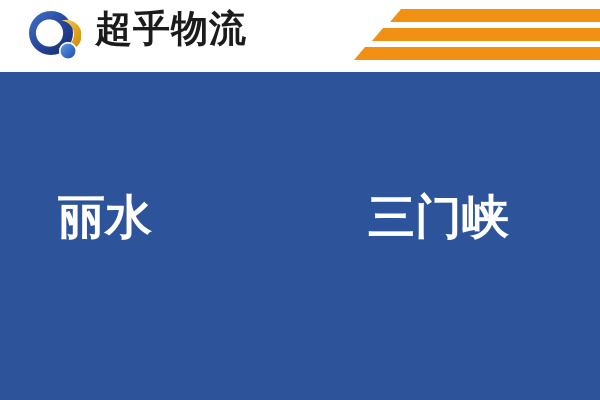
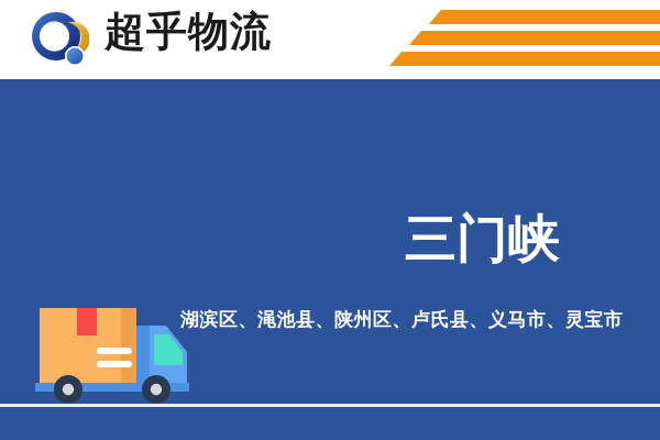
  超乎物流
- 丽水
  三门峡
+ 湖滨区、渑池县、陕州区、卢氏县、义马市、灵宝市
